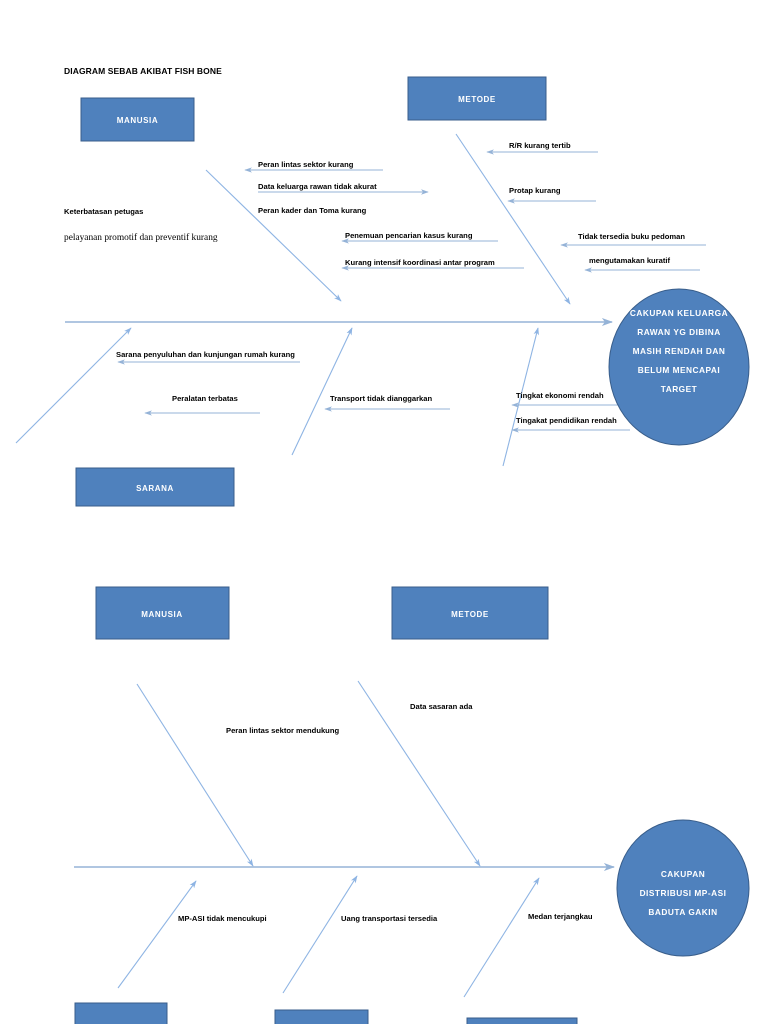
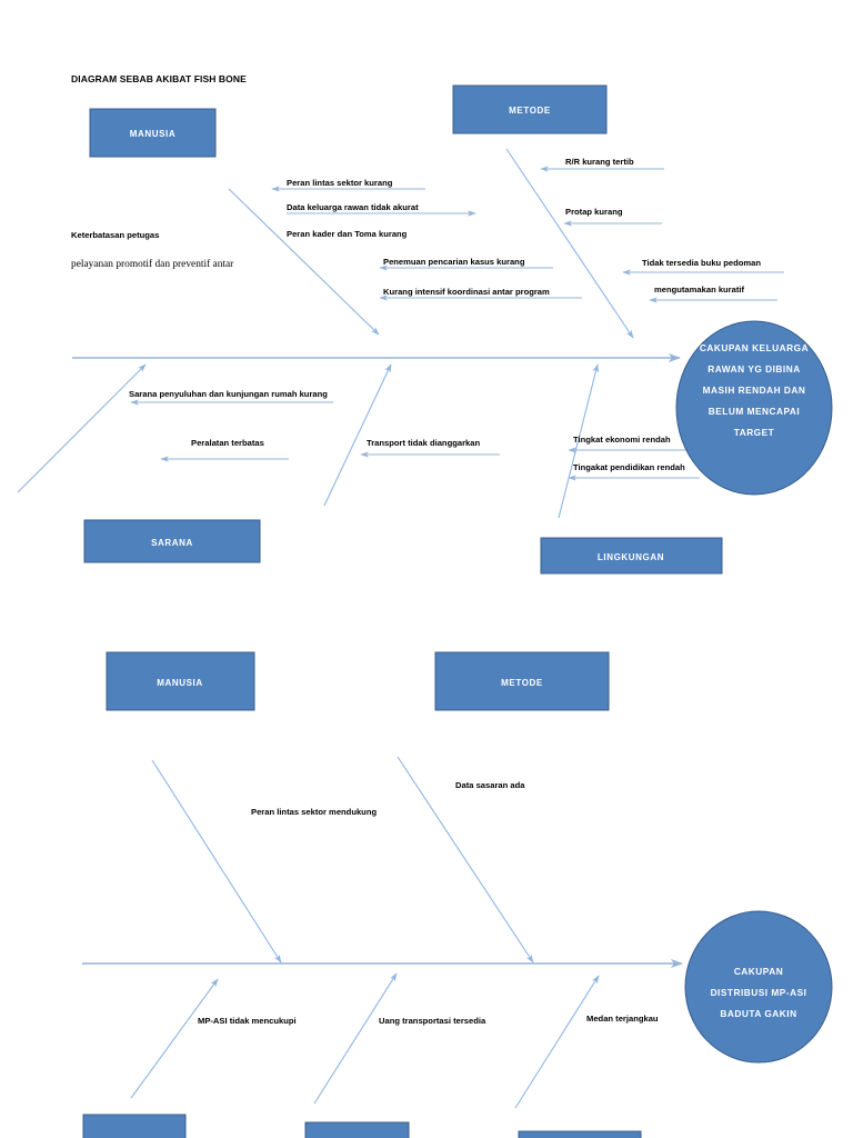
  DIAGRAM SEBAB AKIBAT FISH BONE
  MANUSIA
  METODE
  SARANA
+ LINGKUNGAN
  Keterbatasan petugas
- pelayanan promotif dan preventif kurang
+ pelayanan promotif dan preventif antar
  Peran lintas sektor kurang
  Data keluarga rawan tidak akurat
  Peran kader dan Toma kurang
  Penemuan pencarian kasus kurang
  Kurang intensif koordinasi antar program
  R/R kurang tertib
  Protap kurang
  Tidak tersedia buku pedoman
  mengutamakan kuratif
  Sarana penyuluhan dan kunjungan rumah kurang
  Peralatan terbatas
  Transport tidak dianggarkan
  Tingkat ekonomi rendah
  Tingakat pendidikan rendah
  CAKUPAN KELUARGA
  RAWAN YG DIBINA
  MASIH RENDAH DAN
  BELUM MENCAPAI
  TARGET
  MANUSIA
  METODE
  Peran lintas sektor mendukung
  Data sasaran ada
  MP-ASI tidak mencukupi
  Uang transportasi tersedia
  Medan terjangkau
  CAKUPAN
  DISTRIBUSI MP-ASI
  BADUTA GAKIN
